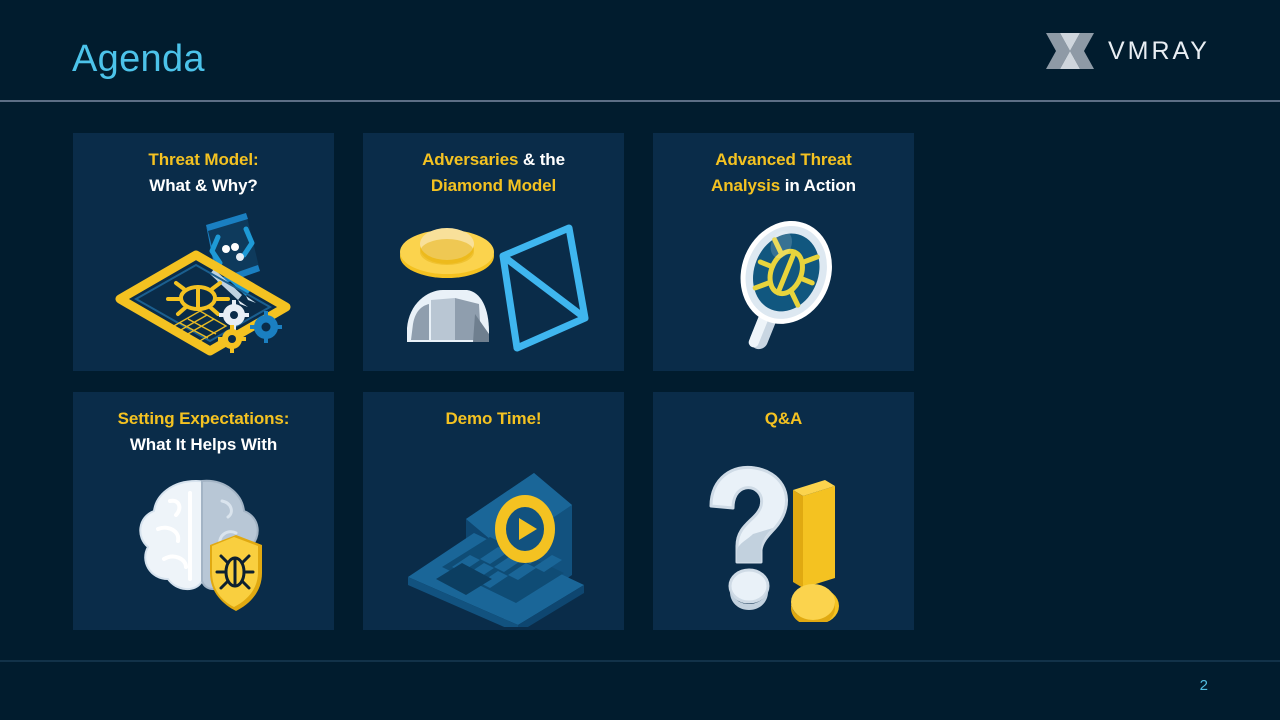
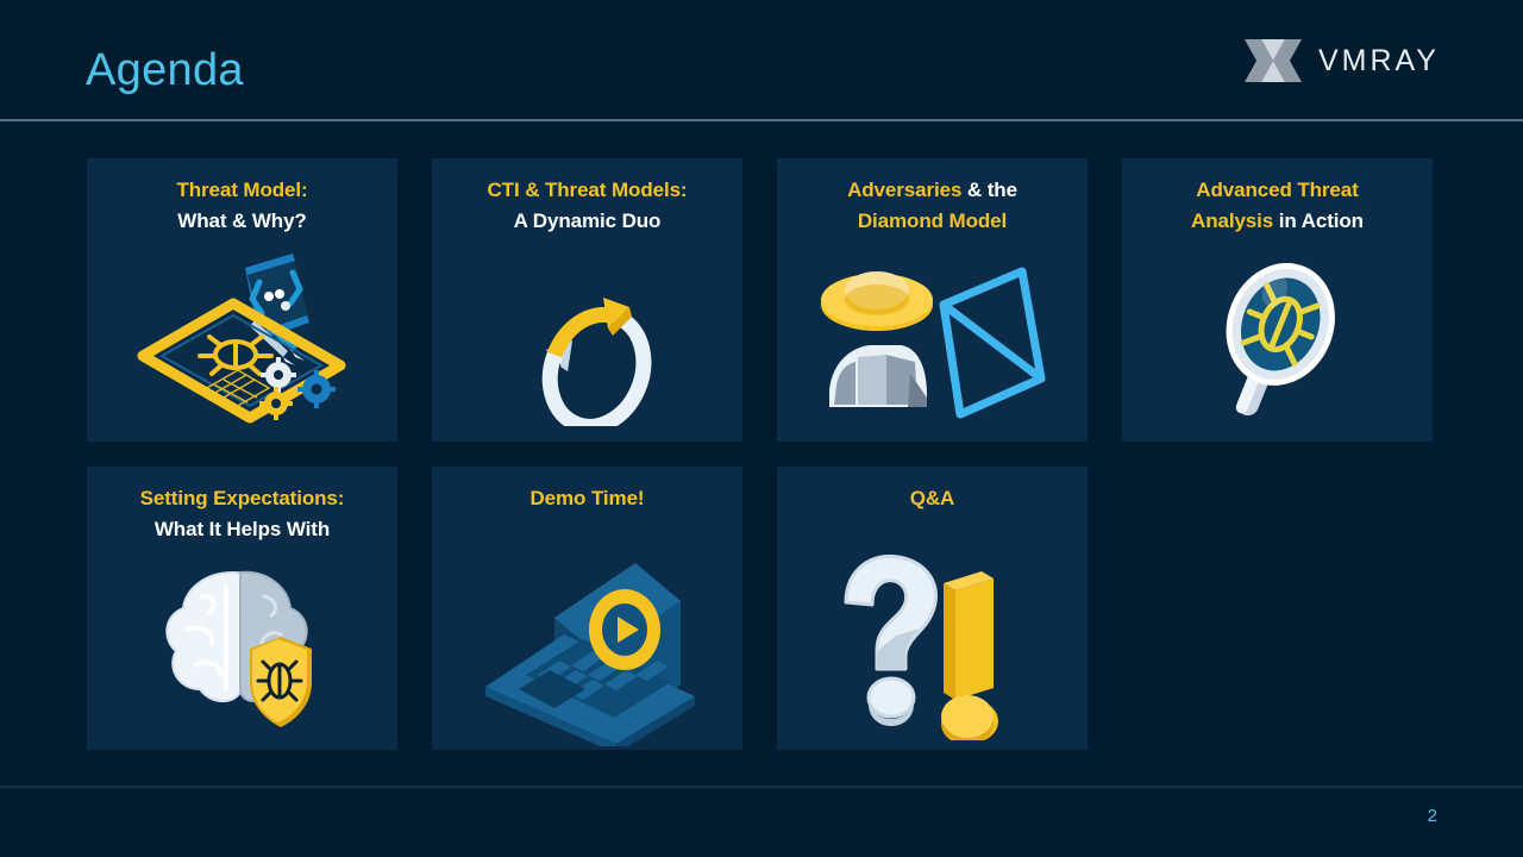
  Agenda
  VMRAY
  Threat Model:
  What & Why?
+ CTI & Threat Models:
+ A Dynamic Duo
  Adversaries & the
  Diamond Model
  Advanced Threat
  Analysis in Action
  Setting Expectations:
  What It Helps With
  Demo Time!
  Q&A
  2
